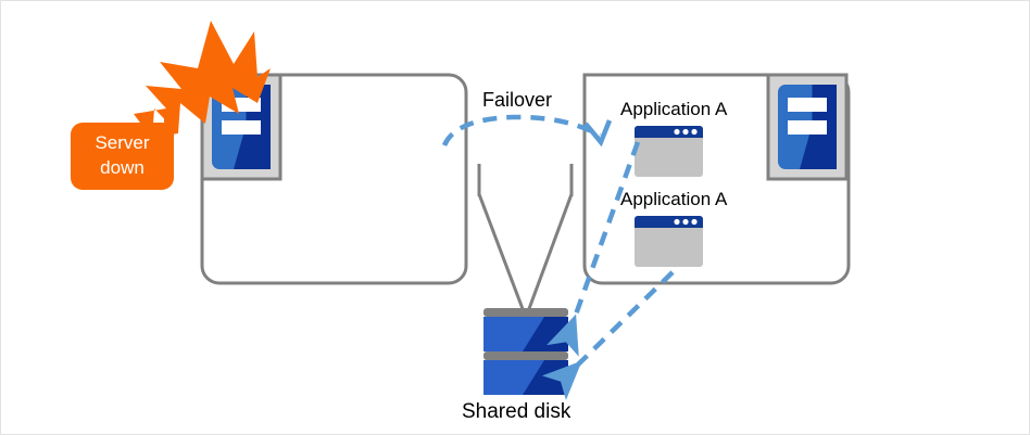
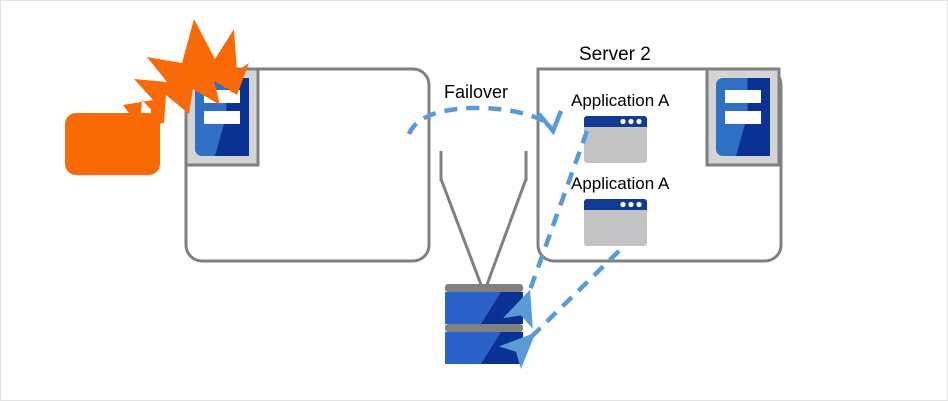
+ Server 2
  Failover
  Application A
  Application A
- Shared disk
- Server
- down
